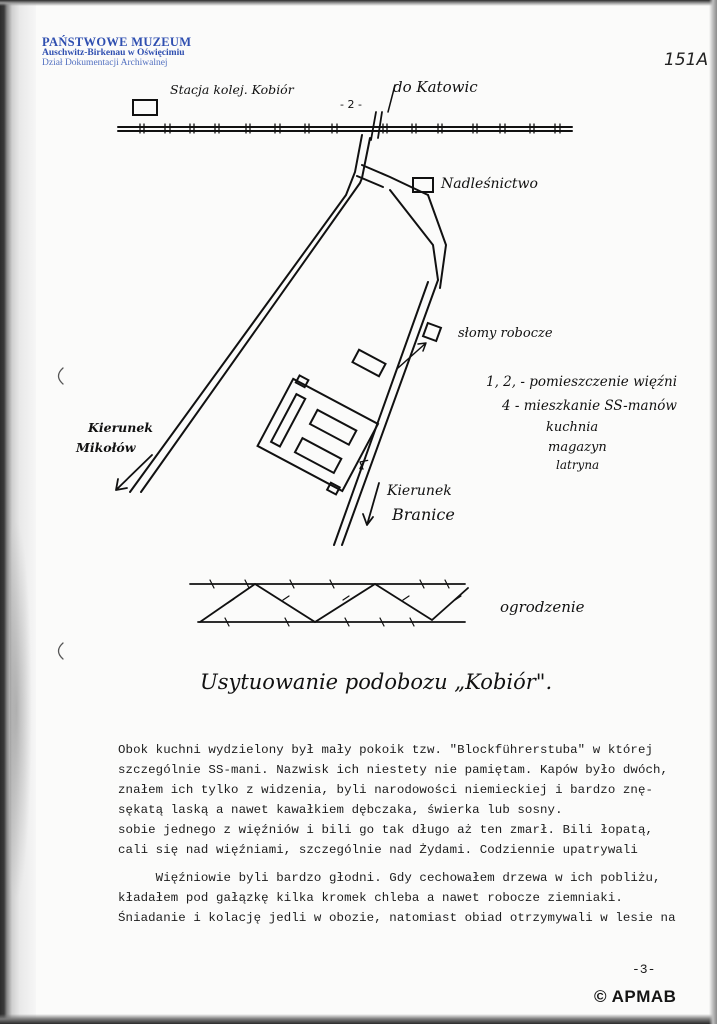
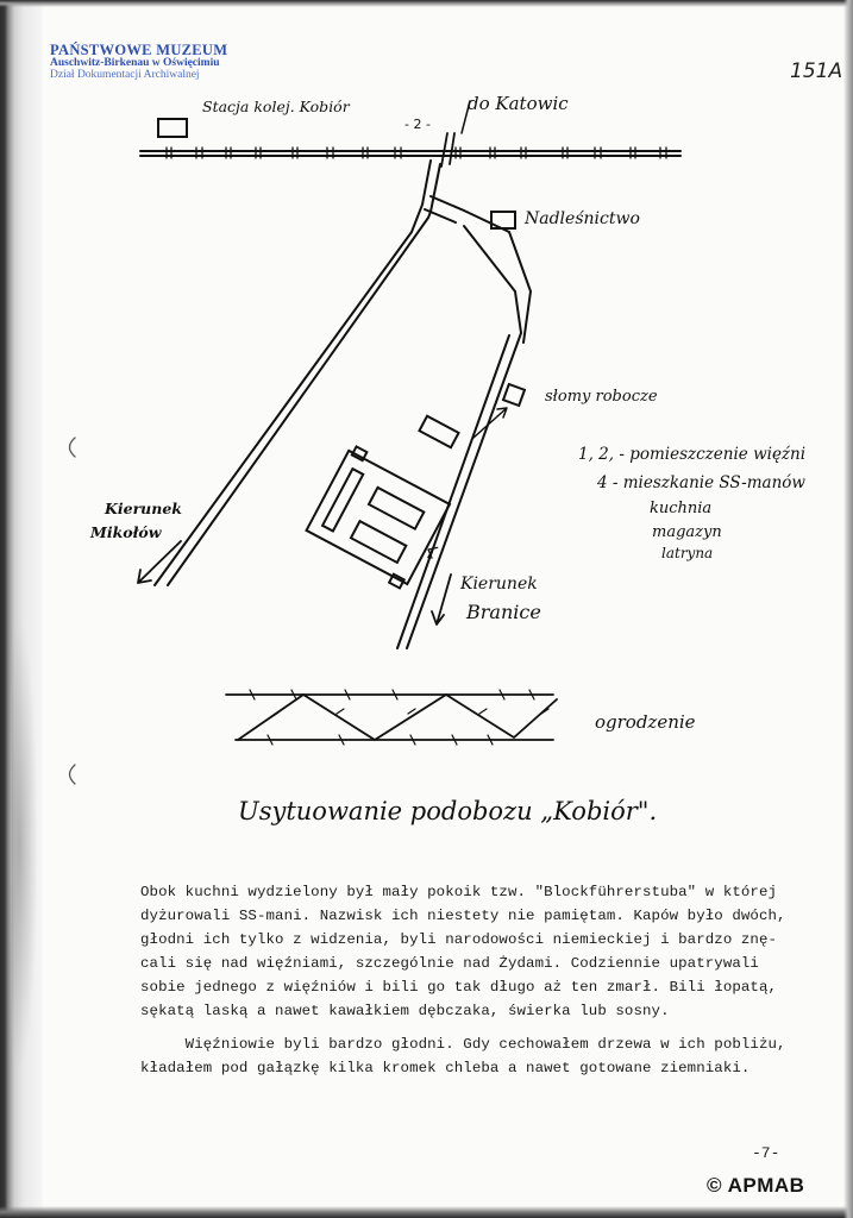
  PAŃSTWOWE MUZEUM
  Auschwitz-Birkenau w Oświęcimiu
  Dział Dokumentacji Archiwalnej
  151A
  - 2 -
  Stacja kolej. Kobiór
  do Katowic
  Nadleśnictwo
  słomy robocze
  1, 2, - pomieszczenie więźni
  4 - mieszkanie SS-manów
  kuchnia
  magazyn
  latryna
  Kierunek
  Mikołów
  Kierunek
  Branice
  ogrodzenie
  Usytuowanie podobozu „Kobiór".
  Obok kuchni wydzielony był mały pokoik tzw. "Blockführerstuba" w której
- szczególnie SS-mani. Nazwisk ich niestety nie pamiętam. Kapów było dwóch,
+ dyżurowali SS-mani. Nazwisk ich niestety nie pamiętam. Kapów było dwóch,
- znałem ich tylko z widzenia, byli narodowości niemieckiej i bardzo znę-
+ głodni ich tylko z widzenia, byli narodowości niemieckiej i bardzo znę-
- sękatą laską a nawet kawałkiem dębczaka, świerka lub sosny.
+ cali się nad więźniami, szczególnie nad Żydami. Codziennie upatrywali
  sobie jednego z więźniów i bili go tak długo aż ten zmarł. Bili łopatą,
- cali się nad więźniami, szczególnie nad Żydami. Codziennie upatrywali
+ sękatą laską a nawet kawałkiem dębczaka, świerka lub sosny.
  Więźniowie byli bardzo głodni. Gdy cechowałem drzewa w ich pobliżu,
- kładałem pod gałązkę kilka kromek chleba a nawet robocze ziemniaki.
+ kładałem pod gałązkę kilka kromek chleba a nawet gotowane ziemniaki.
- Śniadanie i kolację jedli w obozie, natomiast obiad otrzymywali w lesie na
- -3-
+ -7-
  © APMAB
